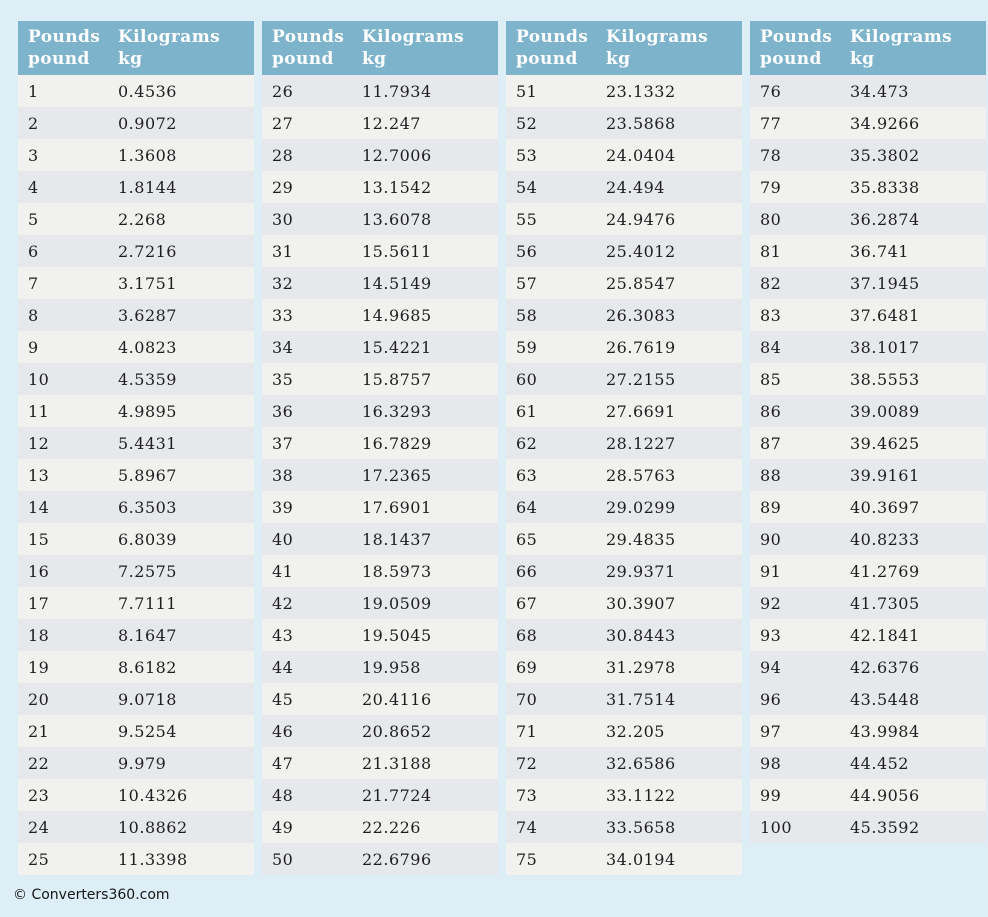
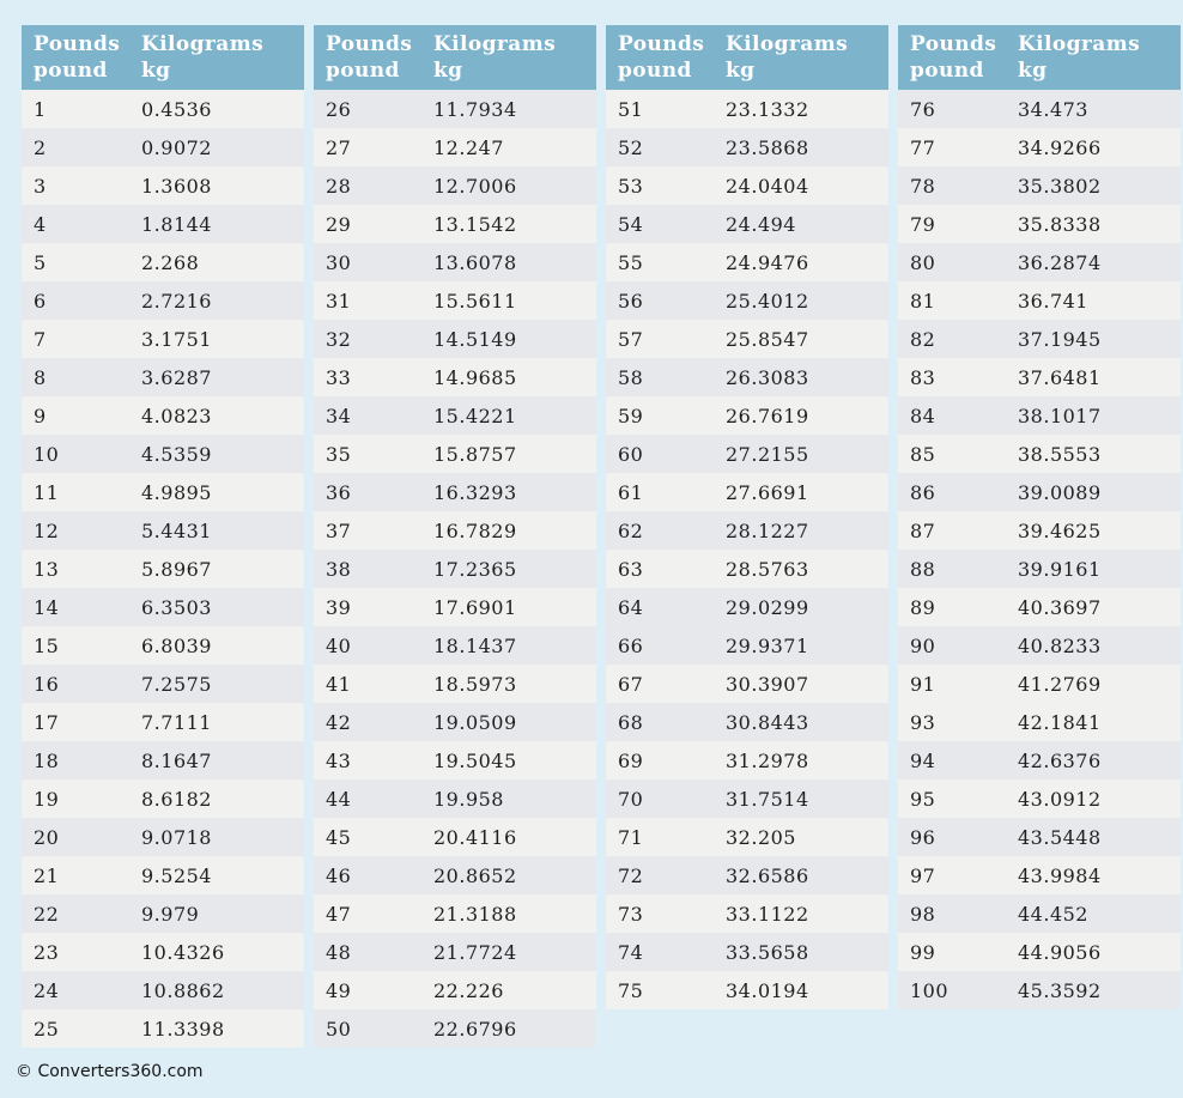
  Pounds
  pound
  Kilograms
  kg
  1
  0.4536
  2
  0.9072
  3
  1.3608
  4
  1.8144
  5
  2.268
  6
  2.7216
  7
  3.1751
  8
  3.6287
  9
  4.0823
  10
  4.5359
  11
  4.9895
  12
  5.4431
  13
  5.8967
  14
  6.3503
  15
  6.8039
  16
  7.2575
  17
  7.7111
  18
  8.1647
  19
  8.6182
  20
  9.0718
  21
  9.5254
  22
  9.979
  23
  10.4326
  24
  10.8862
  25
  11.3398
  Pounds
  pound
  Kilograms
  kg
  26
  11.7934
  27
  12.247
  28
  12.7006
  29
  13.1542
  30
  13.6078
  31
  15.5611
  32
  14.5149
  33
  14.9685
  34
  15.4221
  35
  15.8757
  36
  16.3293
  37
  16.7829
  38
  17.2365
  39
  17.6901
  40
  18.1437
  41
  18.5973
  42
  19.0509
  43
  19.5045
  44
  19.958
  45
  20.4116
  46
  20.8652
  47
  21.3188
  48
  21.7724
  49
  22.226
  50
  22.6796
  Pounds
  pound
  Kilograms
  kg
  51
  23.1332
  52
  23.5868
  53
  24.0404
  54
  24.494
  55
  24.9476
  56
  25.4012
  57
  25.8547
  58
  26.3083
  59
  26.7619
  60
  27.2155
  61
  27.6691
  62
  28.1227
  63
  28.5763
  64
  29.0299
- 65
- 29.4835
  66
  29.9371
  67
  30.3907
  68
  30.8443
  69
  31.2978
  70
  31.7514
  71
  32.205
  72
  32.6586
  73
  33.1122
  74
  33.5658
  75
  34.0194
  Pounds
  pound
  Kilograms
  kg
  76
  34.473
  77
  34.9266
  78
  35.3802
  79
  35.8338
  80
  36.2874
  81
  36.741
  82
  37.1945
  83
  37.6481
  84
  38.1017
  85
  38.5553
  86
  39.0089
  87
  39.4625
  88
  39.9161
  89
  40.3697
  90
  40.8233
  91
  41.2769
- 92
- 41.7305
  93
  42.1841
  94
  42.6376
+ 95
+ 43.0912
  96
  43.5448
  97
  43.9984
  98
  44.452
  99
  44.9056
  100
  45.3592
  © Converters360.com
